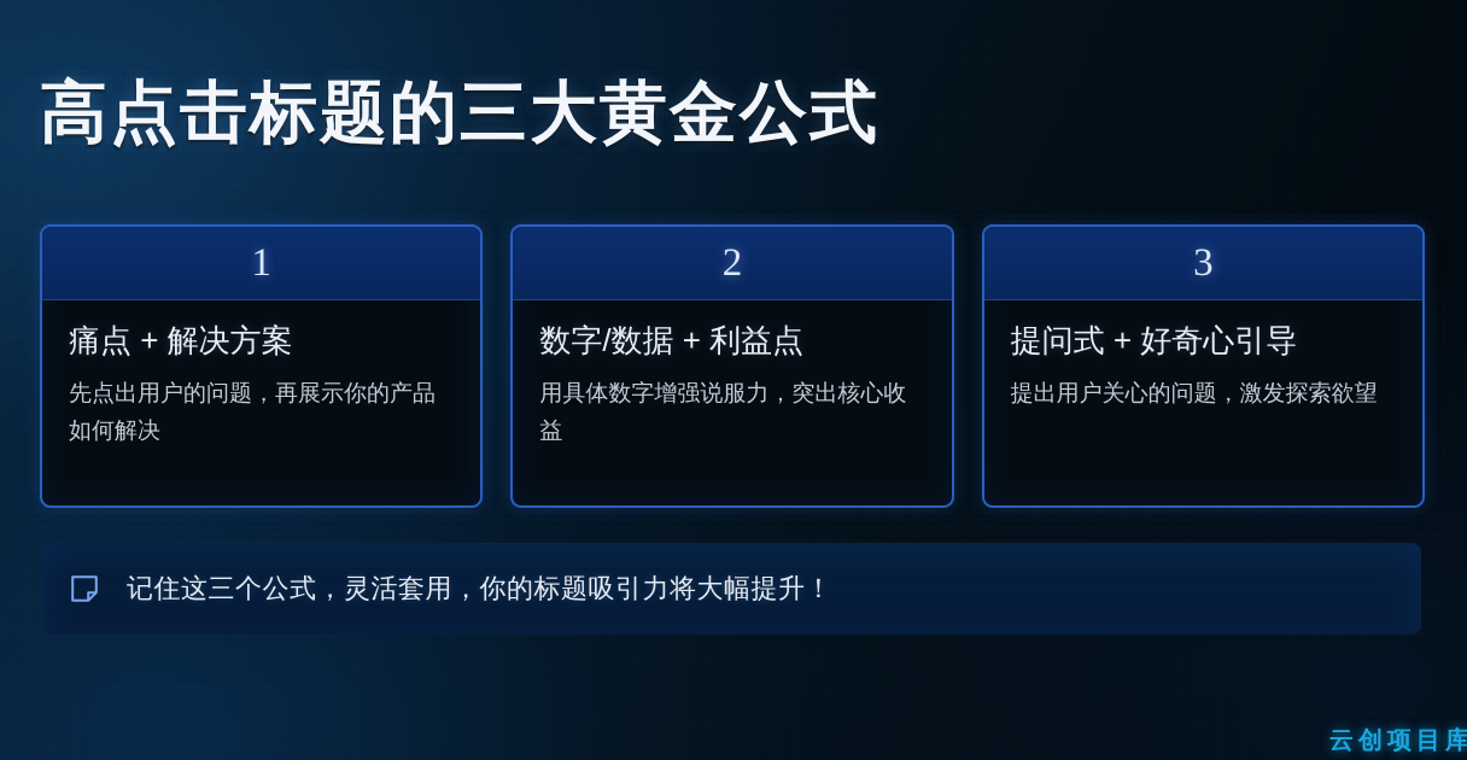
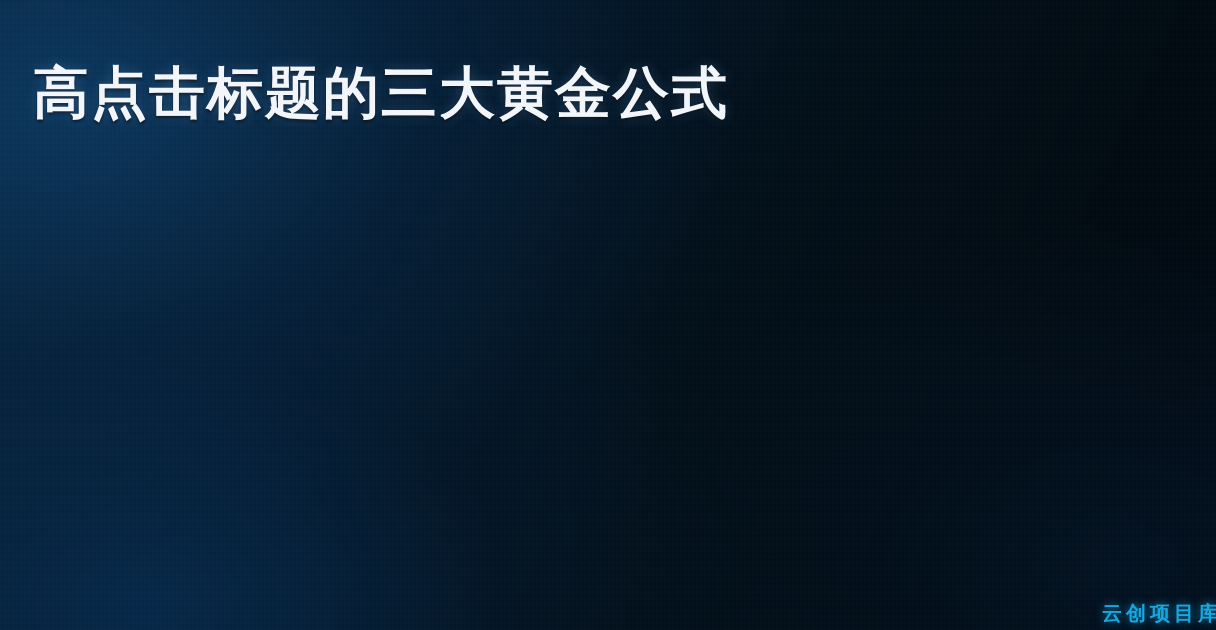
  高点击标题的三大黄金公式
- 1
- 痛点 + 解决方案
- 先点出用户的问题，再展示你的产品如何解决
- 2
- 数字/数据 + 利益点
- 用具体数字增强说服力，突出核心收益
- 3
- 提问式 + 好奇心引导
- 提出用户关心的问题，激发探索欲望
- 记住这三个公式，灵活套用，你的标题吸引力将大幅提升！
  云创项目库
